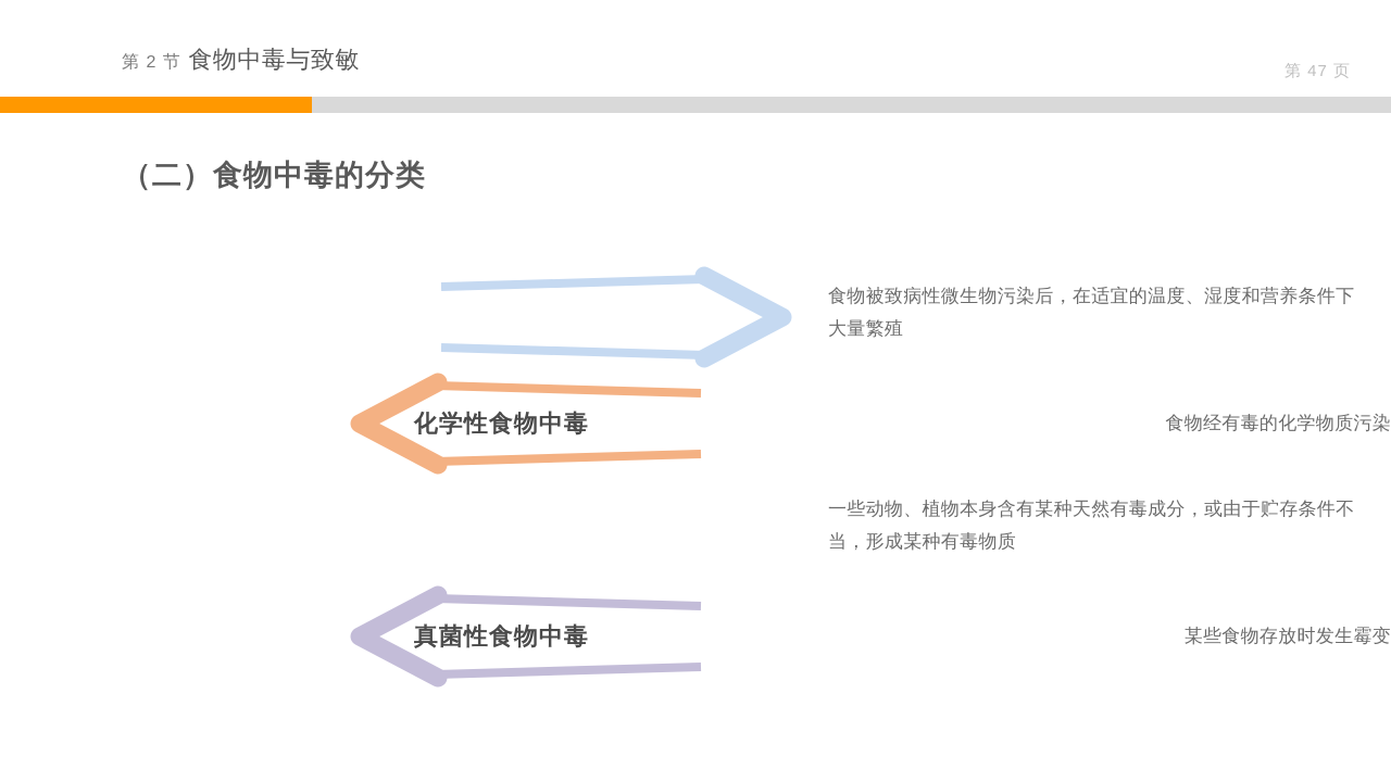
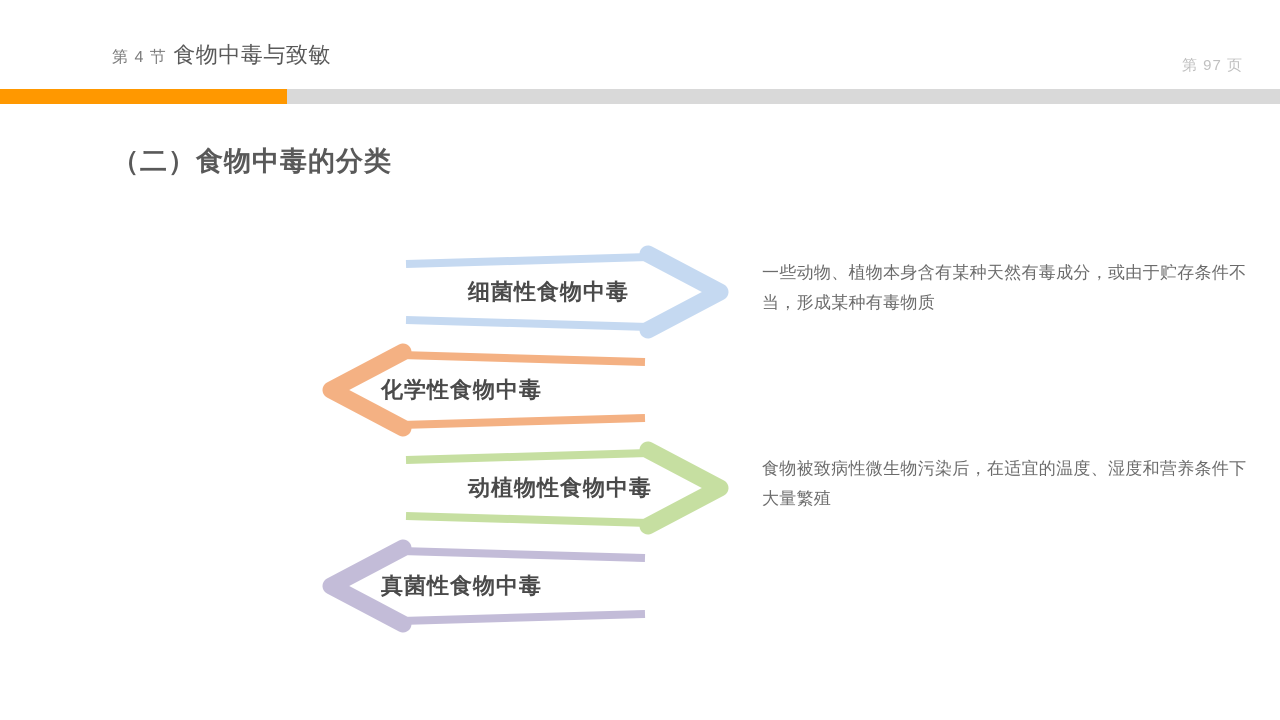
- 第 2 节 食物中毒与致敏
+ 第 4 节 食物中毒与致敏
- 第 47 页
+ 第 97 页
  （二）食物中毒的分类
+ 细菌性食物中毒
- 食物被致病性微生物污染后，在适宜的温度、湿度和营养条件下大量繁殖
+ 一些动物、植物本身含有某种天然有毒成分，或由于贮存条件不当，形成某种有毒物质
- 食物经有毒的化学物质污染
  化学性食物中毒
+ 动植物性食物中毒
- 一些动物、植物本身含有某种天然有毒成分，或由于贮存条件不当，形成某种有毒物质
+ 食物被致病性微生物污染后，在适宜的温度、湿度和营养条件下大量繁殖
- 某些食物存放时发生霉变
  真菌性食物中毒
